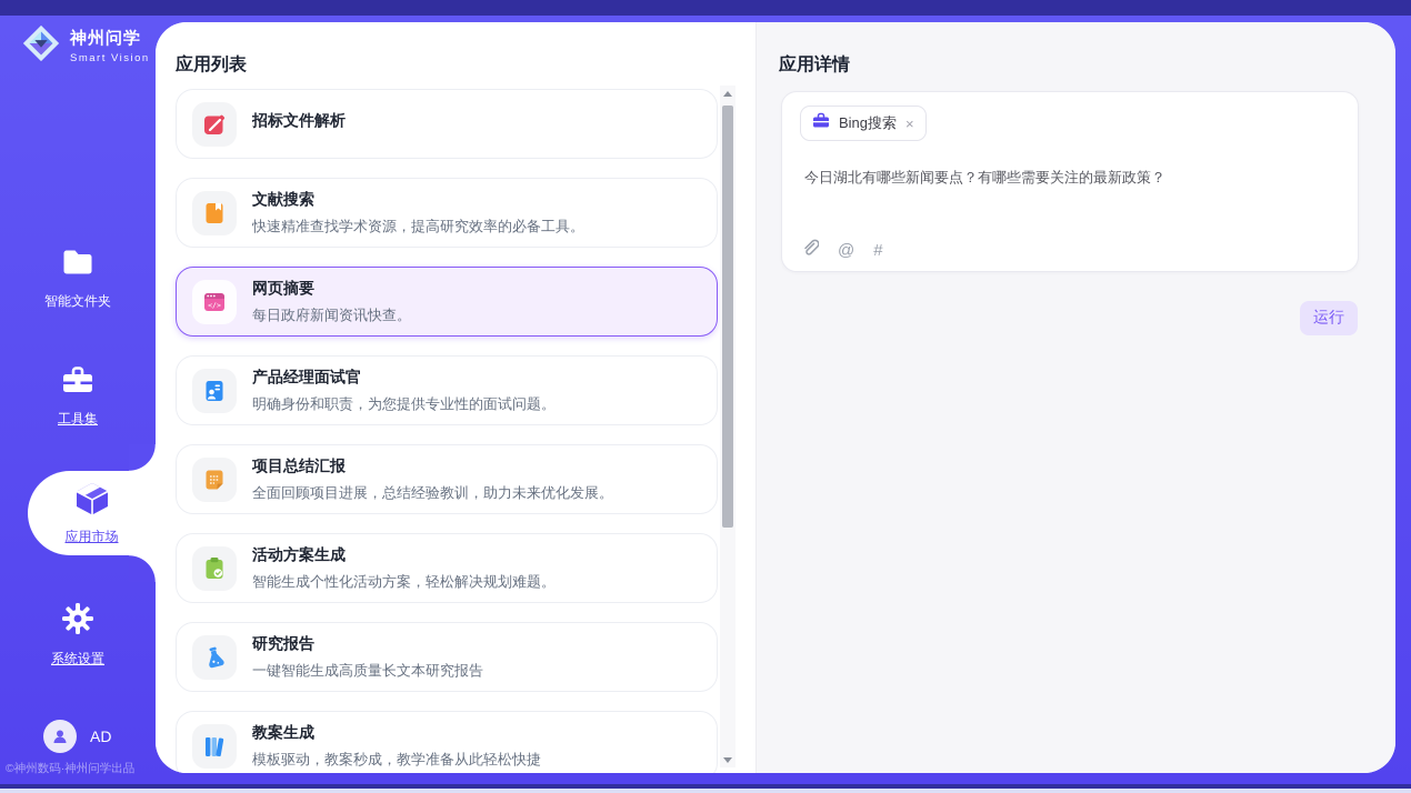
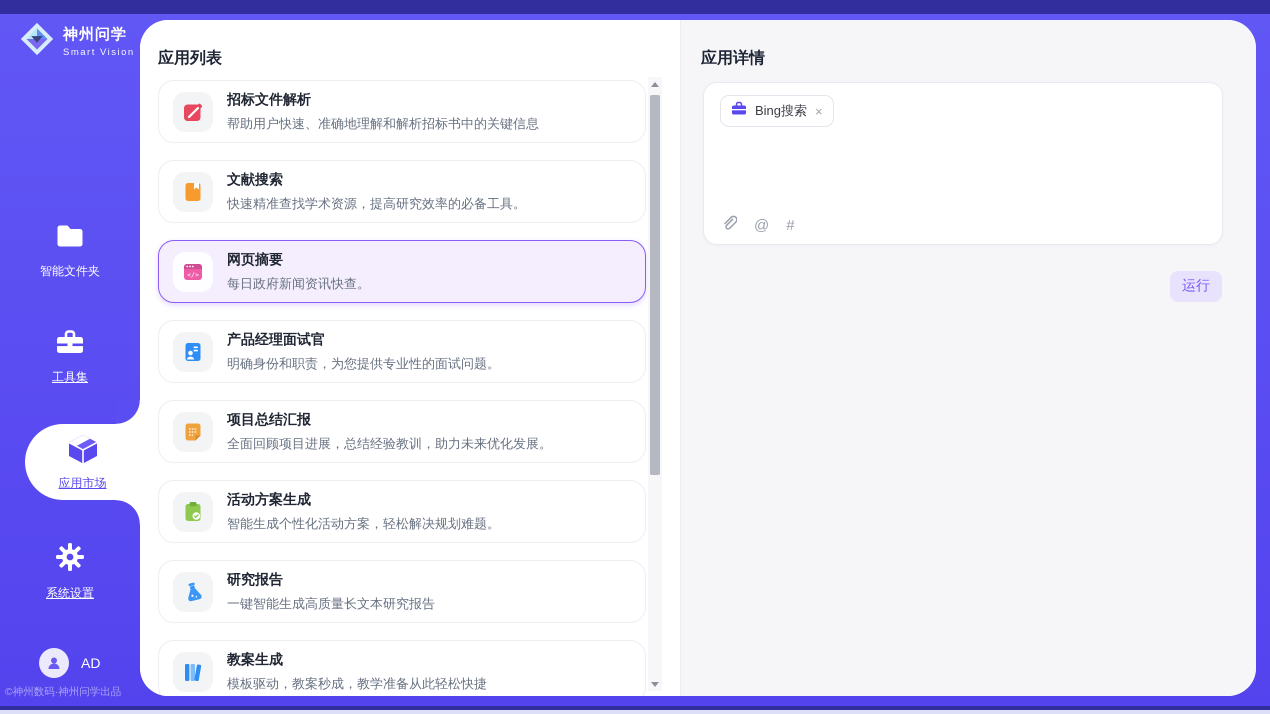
  神州问学
  Smart Vision
  智能文件夹
  工具集
  应用市场
  系统设置
  AD
  ©神州数码·神州问学出品
  应用列表
  招标文件解析
+ 帮助用户快速、准确地理解和解析招标书中的关键信息
  文献搜索
  快速精准查找学术资源，提高研究效率的必备工具。
  </>
  网页摘要
  每日政府新闻资讯快查。
  产品经理面试官
  明确身份和职责，为您提供专业性的面试问题。
  项目总结汇报
  全面回顾项目进展，总结经验教训，助力未来优化发展。
  活动方案生成
  智能生成个性化活动方案，轻松解决规划难题。
  研究报告
  一键智能生成高质量长文本研究报告
  教案生成
  模板驱动，教案秒成，教学准备从此轻松快捷
  应用详情
  Bing搜索
  ×
- 今日湖北有哪些新闻要点？有哪些需要关注的最新政策？
  @
  #
  运行
